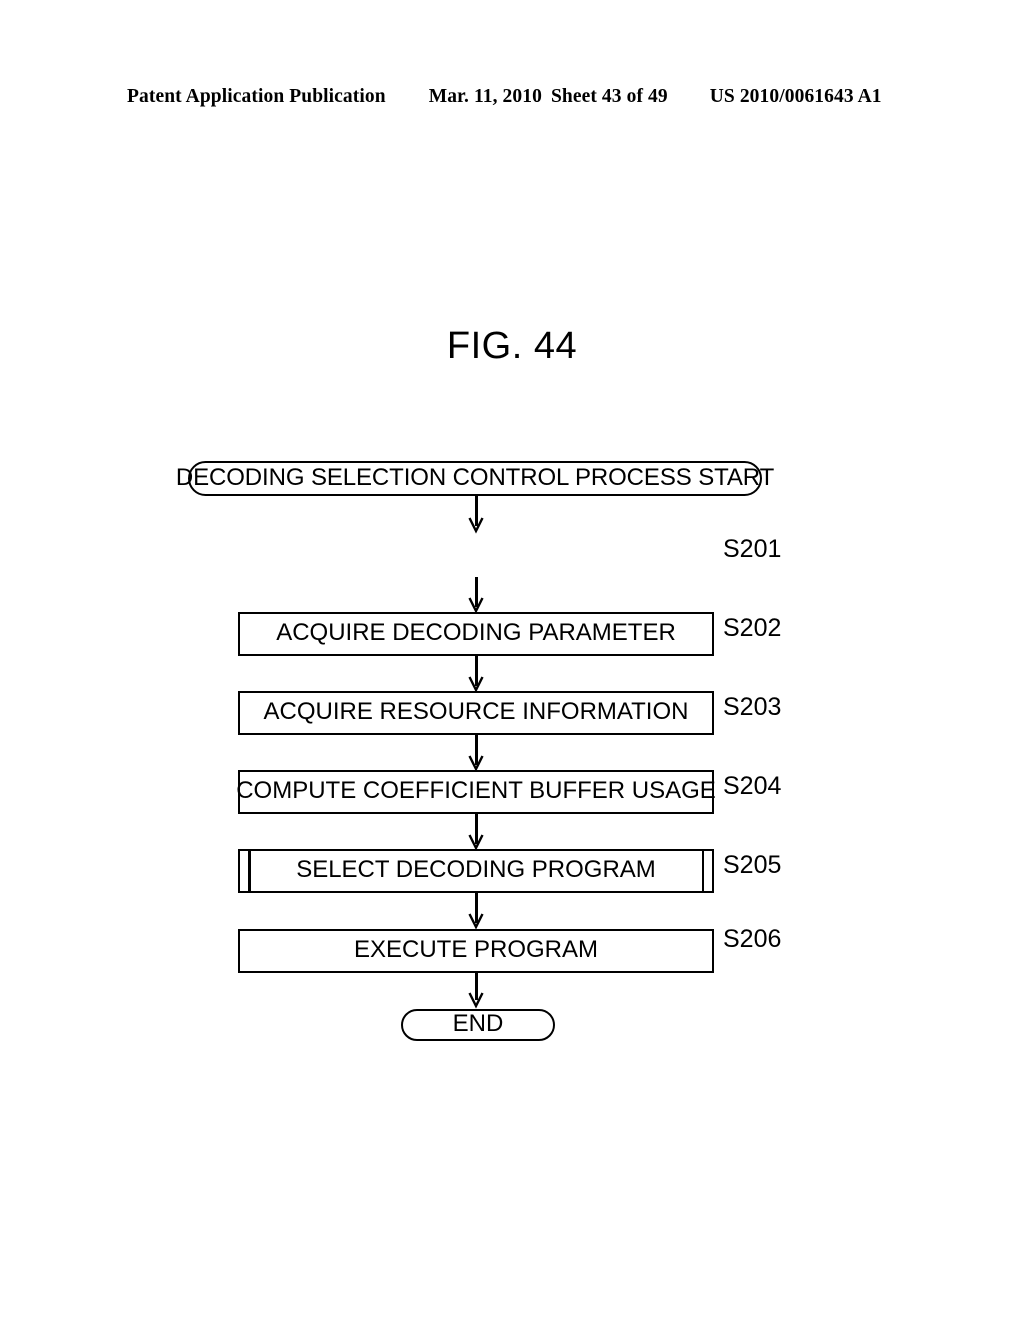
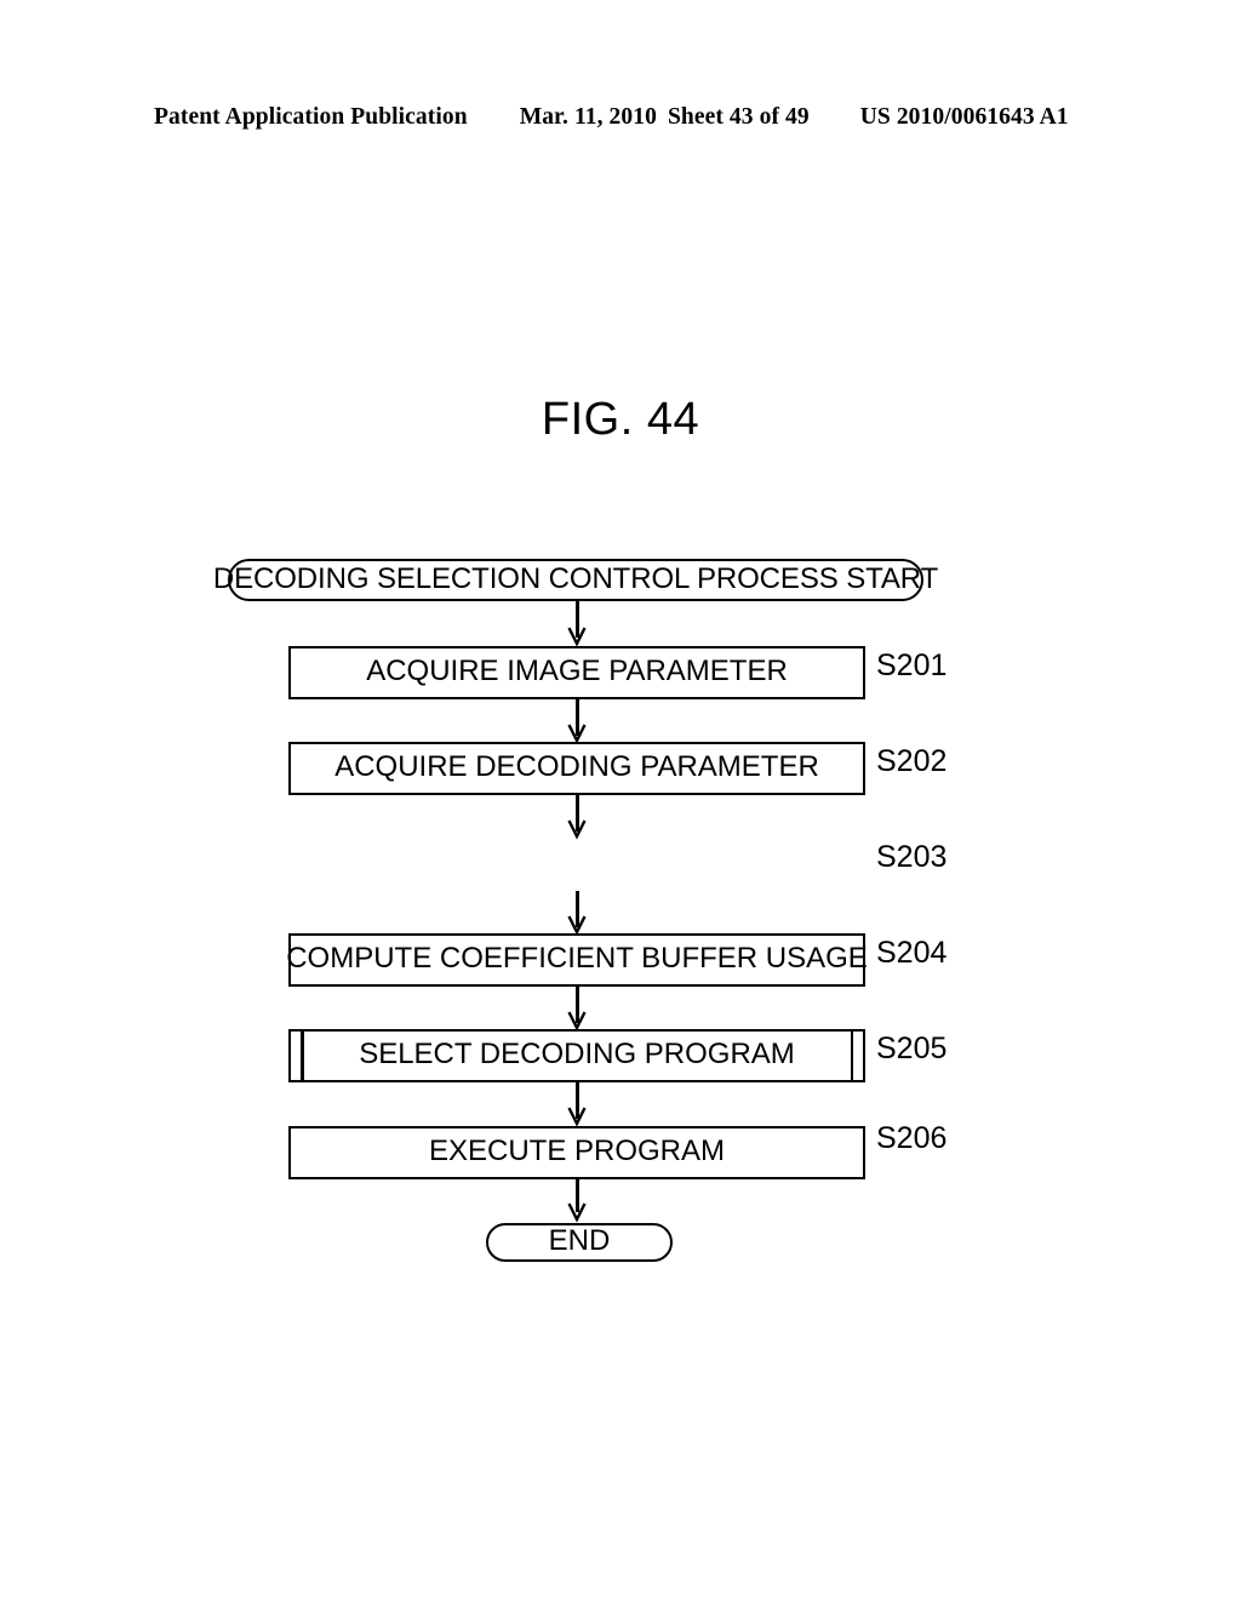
  Patent Application Publication
  Mar. 11, 2010
  Sheet 43 of 49
  US 2010/0061643 A1
  FIG. 44
  DECODING SELECTION CONTROL PROCESS START
+ ACQUIRE IMAGE PARAMETER
  S201
  ACQUIRE DECODING PARAMETER
  S202
- ACQUIRE RESOURCE INFORMATION
  S203
  COMPUTE COEFFICIENT BUFFER USAGE
  S204
  SELECT DECODING PROGRAM
  S205
  EXECUTE PROGRAM
  S206
  END
